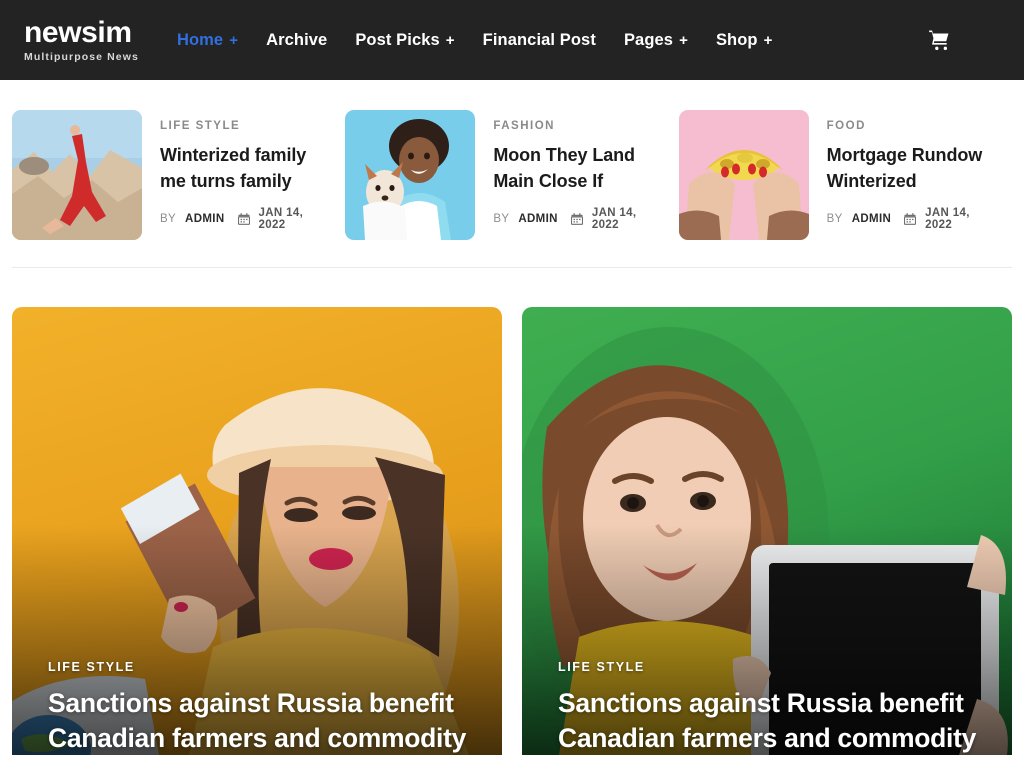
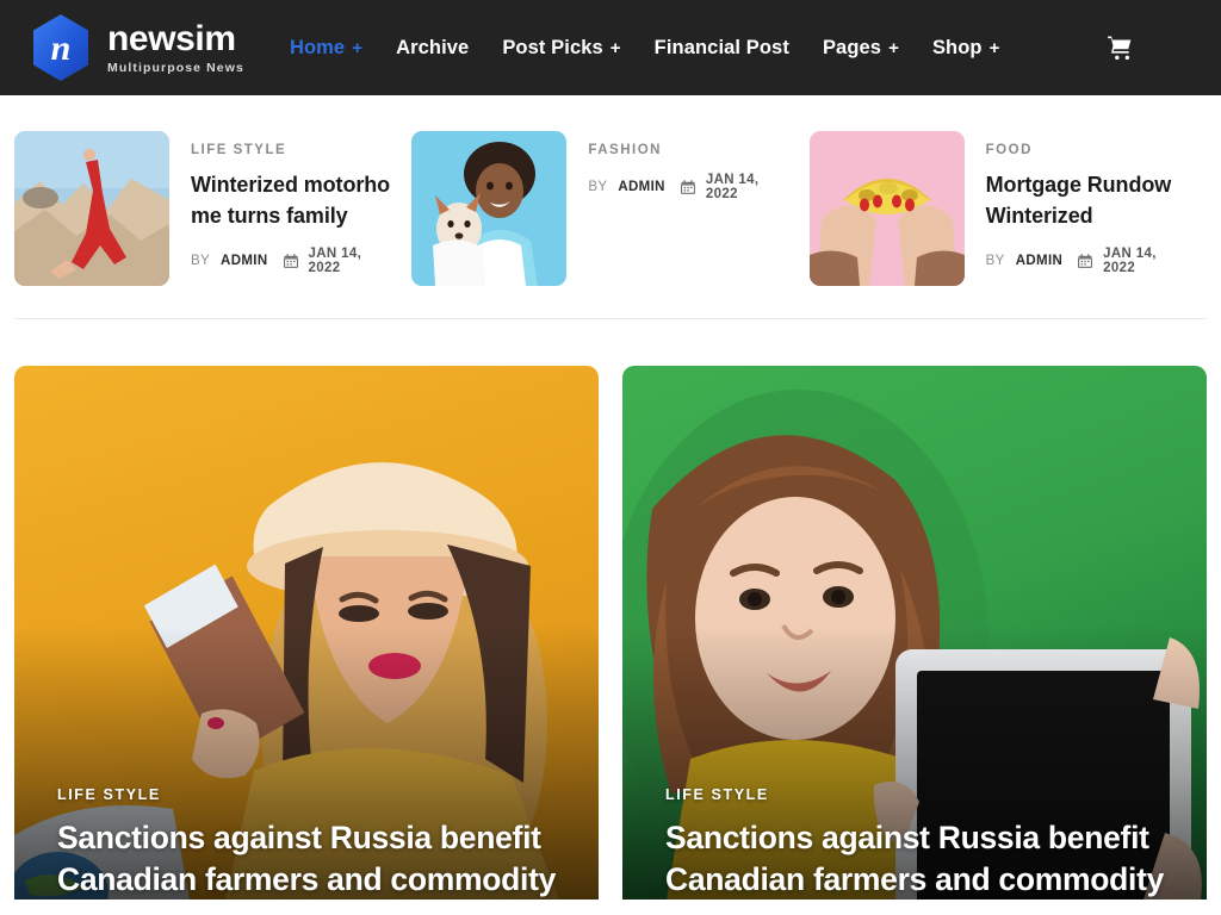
+ n
  newsim
  Multipurpose News
  Home
  +
  Archive
  Post Picks
  +
  Financial Post
  Pages
  +
  Shop
  +
  LIFE STYLE
- Winterized family me turns family
+ Winterized motorho me turns family
  BY
  ADMIN
  JAN 14, 2022
  FASHION
- Moon They Land Main Close If
  BY
  ADMIN
  JAN 14, 2022
  FOOD
  Mortgage Rundow Winterized
  BY
  ADMIN
  JAN 14, 2022
  LIFE STYLE
  Sanctions against Russia benefit Canadian farmers and commodity
  LIFE STYLE
  Sanctions against Russia benefit Canadian farmers and commodity
